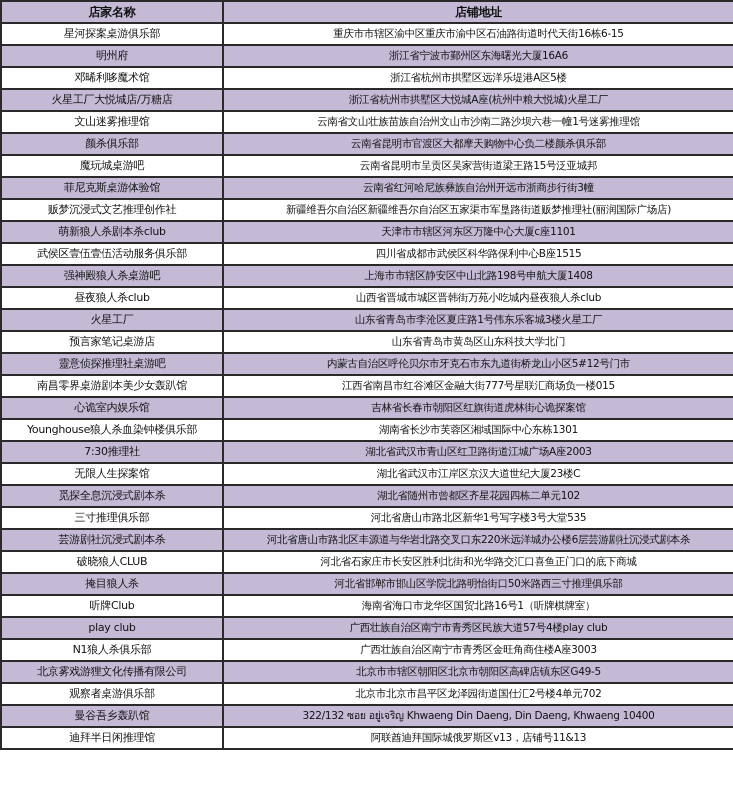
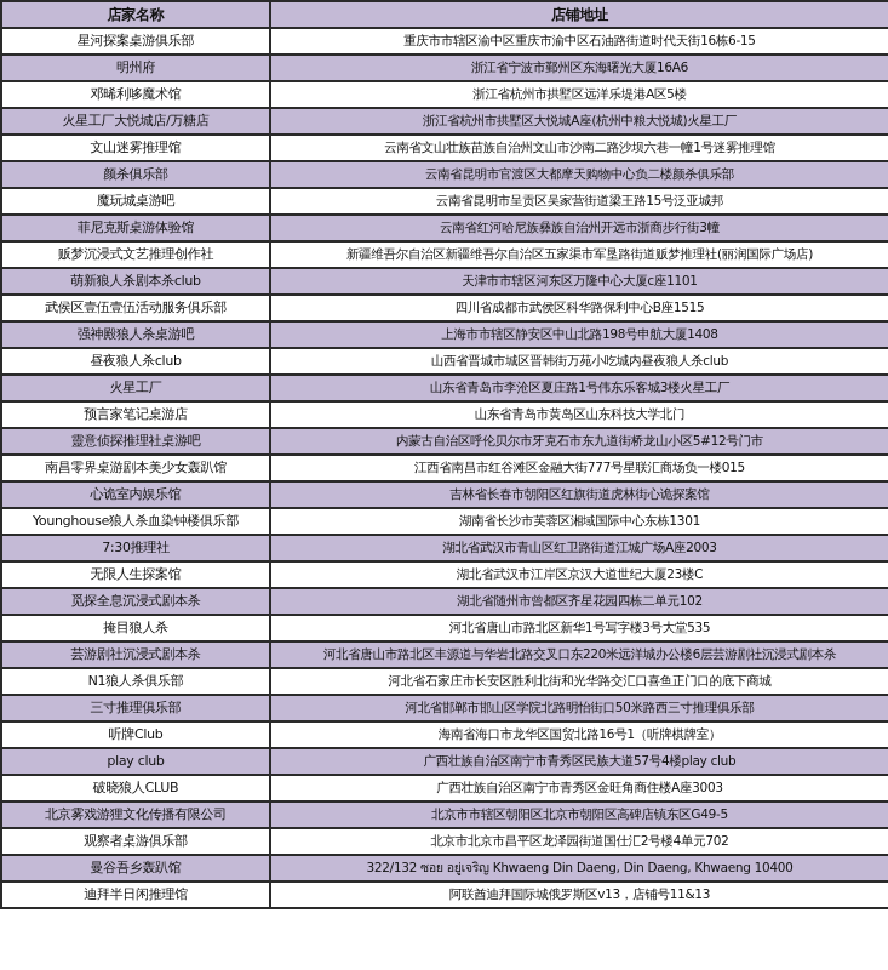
  店家名称	店铺地址
  星河探案桌游俱乐部	重庆市市辖区渝中区重庆市渝中区石油路街道时代天街16栋6-15
  明州府	浙江省宁波市鄞州区东海曙光大厦16A6
  邓晞利哆魔术馆	浙江省杭州市拱墅区远洋乐堤港A区5楼
  火星工厂大悦城店/万糖店	浙江省杭州市拱墅区大悦城A座(杭州中粮大悦城)火星工厂
  文山迷雾推理馆	云南省文山壮族苗族自治州文山市沙南二路沙坝六巷一幢1号迷雾推理馆
  颜杀俱乐部	云南省昆明市官渡区大都摩天购物中心负二楼颜杀俱乐部
  魔玩城桌游吧	云南省昆明市呈贡区吴家营街道梁王路15号泛亚城邦
  菲尼克斯桌游体验馆	云南省红河哈尼族彝族自治州开远市浙商步行街3幢
  贩梦沉浸式文艺推理创作社	新疆维吾尔自治区新疆维吾尔自治区五家渠市军垦路街道贩梦推理社(丽润国际广场店)
  萌新狼人杀剧本杀club	天津市市辖区河东区万隆中心大厦c座1101
  武侯区壹伍壹伍活动服务俱乐部	四川省成都市武侯区科华路保利中心B座1515
  强神殿狼人杀桌游吧	上海市市辖区静安区中山北路198号申航大厦1408
  昼夜狼人杀club	山西省晋城市城区晋韩街万苑小吃城内昼夜狼人杀club
  火星工厂	山东省青岛市李沧区夏庄路1号伟东乐客城3楼火星工厂
  预言家笔记桌游店	山东省青岛市黄岛区山东科技大学北门
  靈意侦探推理社桌游吧	内蒙古自治区呼伦贝尔市牙克石市东九道街桥龙山小区5#12号门市
  南昌零界桌游剧本美少女轰趴馆	江西省南昌市红谷滩区金融大街777号星联汇商场负一楼015
  心诡室内娱乐馆	吉林省长春市朝阳区红旗街道虎林街心诡探案馆
  Younghouse狼人杀血染钟楼俱乐部	湖南省长沙市芙蓉区湘域国际中心东栋1301
  7:30推理社	湖北省武汉市青山区红卫路街道江城广场A座2003
  无限人生探案馆	湖北省武汉市江岸区京汉大道世纪大厦23楼C
  觅探全息沉浸式剧本杀	湖北省随州市曾都区齐星花园四栋二单元102
- 三寸推理俱乐部	河北省唐山市路北区新华1号写字楼3号大堂535
+ 掩目狼人杀	河北省唐山市路北区新华1号写字楼3号大堂535
  芸游剧社沉浸式剧本杀	河北省唐山市路北区丰源道与华岩北路交叉口东220米远洋城办公楼6层芸游剧社沉浸式剧本杀
- 破晓狼人CLUB	河北省石家庄市长安区胜利北街和光华路交汇口喜鱼正门口的底下商城
+ N1狼人杀俱乐部	河北省石家庄市长安区胜利北街和光华路交汇口喜鱼正门口的底下商城
- 掩目狼人杀	河北省邯郸市邯山区学院北路明怡街口50米路西三寸推理俱乐部
+ 三寸推理俱乐部	河北省邯郸市邯山区学院北路明怡街口50米路西三寸推理俱乐部
  听牌Club	海南省海口市龙华区国贸北路16号1（听牌棋牌室）
  play club	广西壮族自治区南宁市青秀区民族大道57号4楼play club
- N1狼人杀俱乐部	广西壮族自治区南宁市青秀区金旺角商住楼A座3003
+ 破晓狼人CLUB	广西壮族自治区南宁市青秀区金旺角商住楼A座3003
  北京雾戏游狸文化传播有限公司	北京市市辖区朝阳区北京市朝阳区高碑店镇东区G49-5
  观察者桌游俱乐部	北京市北京市昌平区龙泽园街道国仕汇2号楼4单元702
  曼谷吾乡轰趴馆	322/132 ซอย อยู่เจริญ Khwaeng Din Daeng, Din Daeng, Khwaeng 10400
  迪拜半日闲推理馆	阿联酋迪拜国际城俄罗斯区v13，店铺号11&13
